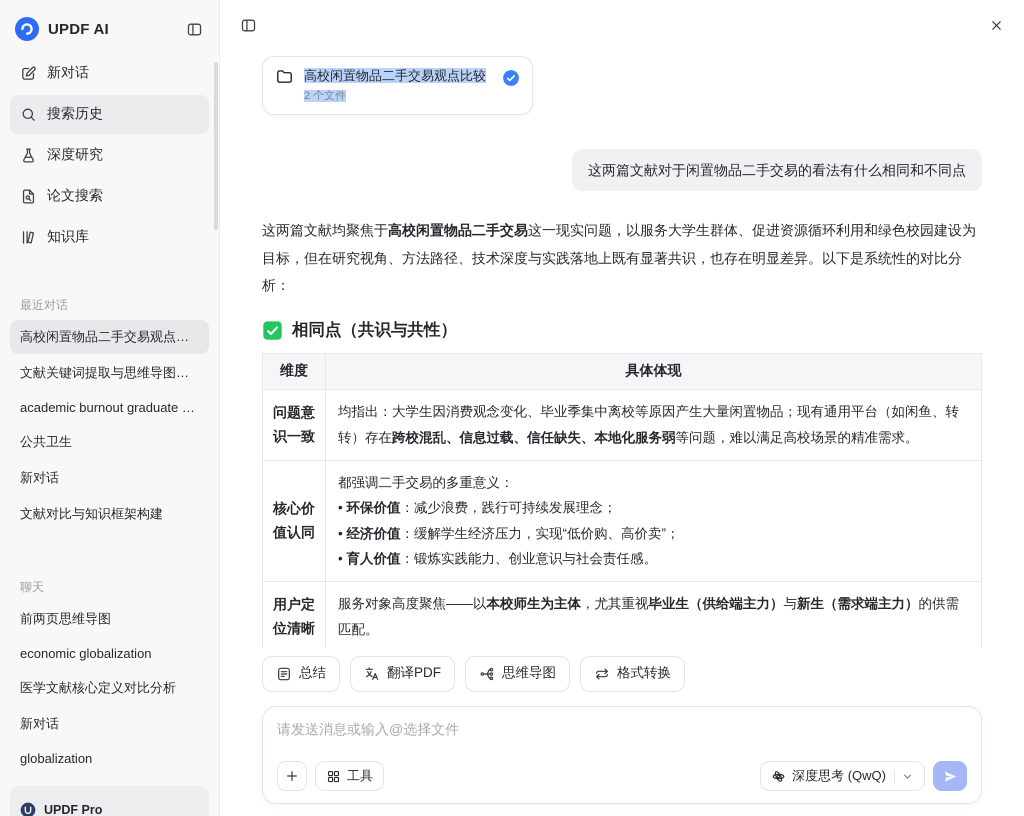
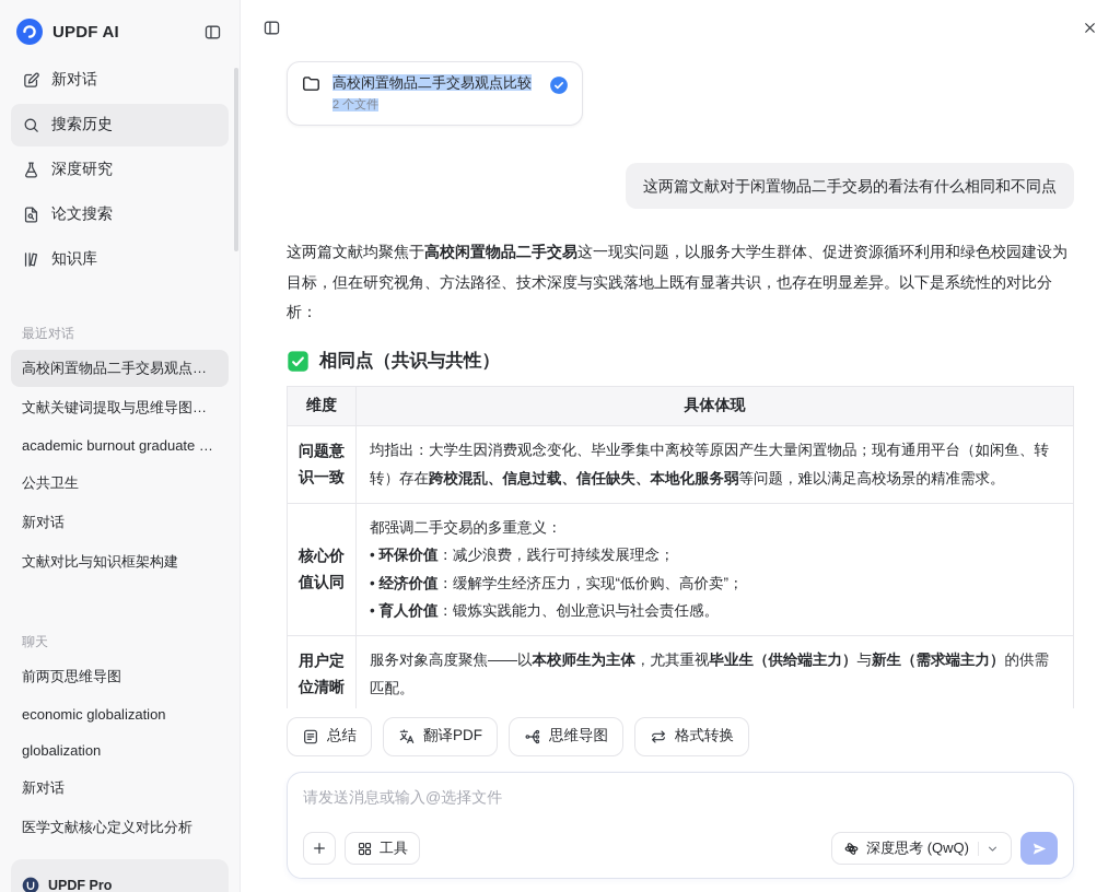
  UPDF AI
  新对话
  搜索历史
  深度研究
  论文搜索
  知识库
  最近对话
  高校闲置物品二手交易观点比较
  文献关键词提取与思维导图生成
  academic burnout graduate s...
  公共卫生
  新对话
  文献对比与知识框架构建
  聊天
  前两页思维导图
  economic globalization
- 医学文献核心定义对比分析
+ globalization
  新对话
- globalization
+ 医学文献核心定义对比分析
  UPDF Pro
  高校闲置物品二手交易观点比较
  2 个文件
  这两篇文献对于闲置物品二手交易的看法有什么相同和不同点
  这两篇文献均聚焦于高校闲置物品二手交易这一现实问题，以服务大学生群体、促进资源循环利用和绿色校园建设为目标，但在研究视角、方法路径、技术深度与实践落地上既有显著共识，也存在明显差异。以下是系统性的对比分析：
  相同点（共识与共性）
  维度	具体体现
  问题意识一致	均指出：大学生因消费观念变化、毕业季集中离校等原因产生大量闲置物品；现有通用平台（如闲鱼、转转）存在跨校混乱、信息过载、信任缺失、本地化服务弱等问题，难以满足高校场景的精准需求。
  核心价值认同	都强调二手交易的多重意义：• 环保价值：减少浪费，践行可持续发展理念；• 经济价值：缓解学生经济压力，实现“低价购、高价卖”；• 育人价值：锻炼实践能力、创业意识与社会责任感。
  用户定位清晰	服务对象高度聚焦——以本校师生为主体，尤其重视毕业生（供给端主力）与新生（需求端主力）的供需匹配。
  总结
  翻译PDF
  思维导图
  格式转换
  请发送消息或输入@选择文件
  工具
  深度思考 (QwQ)
